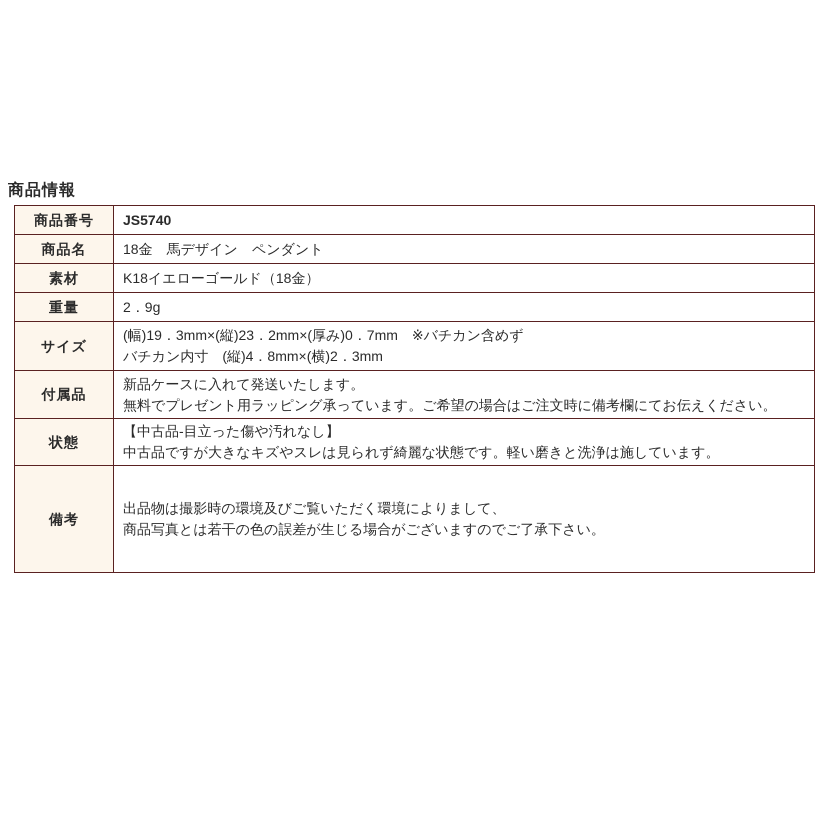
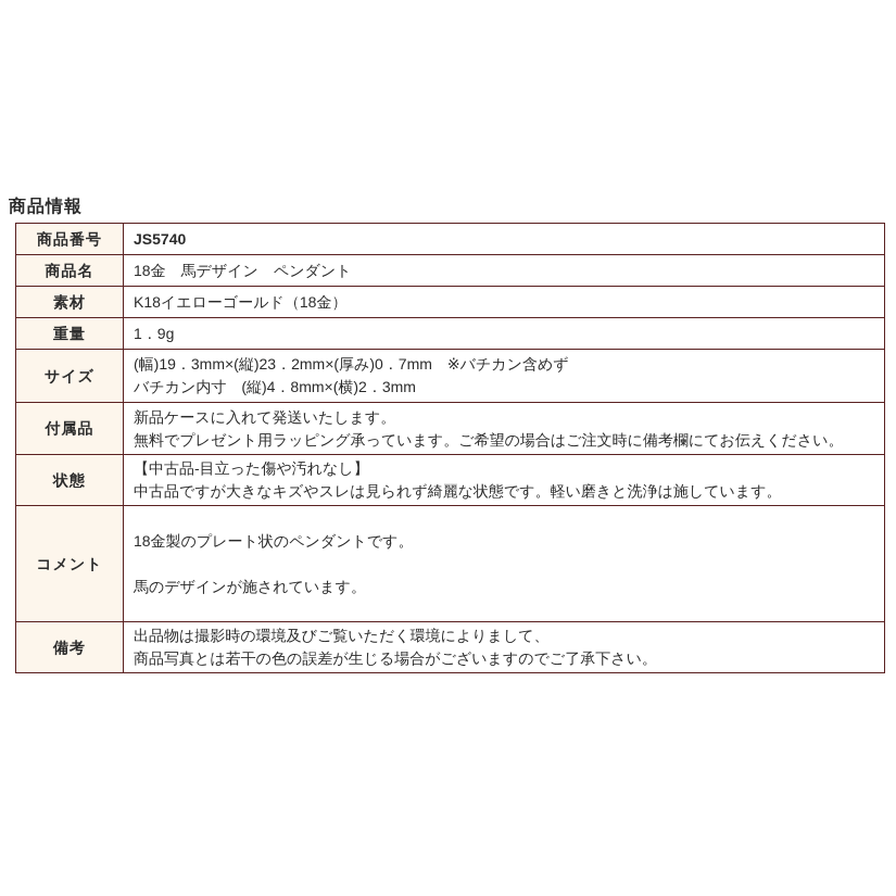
  商品情報
  商品番号	JS5740
  商品名	18金 馬デザイン ペンダント
  素材	K18イエローゴールド（18金）
- 重量	2．9g
+ 重量	1．9g
  サイズ	(幅)19．3mm×(縦)23．2mm×(厚み)0．7mm ※バチカン含めず バチカン内寸 (縦)4．8mm×(横)2．3mm
  付属品	新品ケースに入れて発送いたします。 無料でプレゼント用ラッピング承っています。ご希望の場合はご注文時に備考欄にてお伝えください。
  状態	【中古品-目立った傷や汚れなし】 中古品ですが大きなキズやスレは見られず綺麗な状態です。軽い磨きと洗浄は施しています。
+ コメント	18金製のプレート状のペンダントです。 馬のデザインが施されています。
  備考	出品物は撮影時の環境及びご覧いただく環境によりまして、 商品写真とは若干の色の誤差が生じる場合がございますのでご了承下さい。
